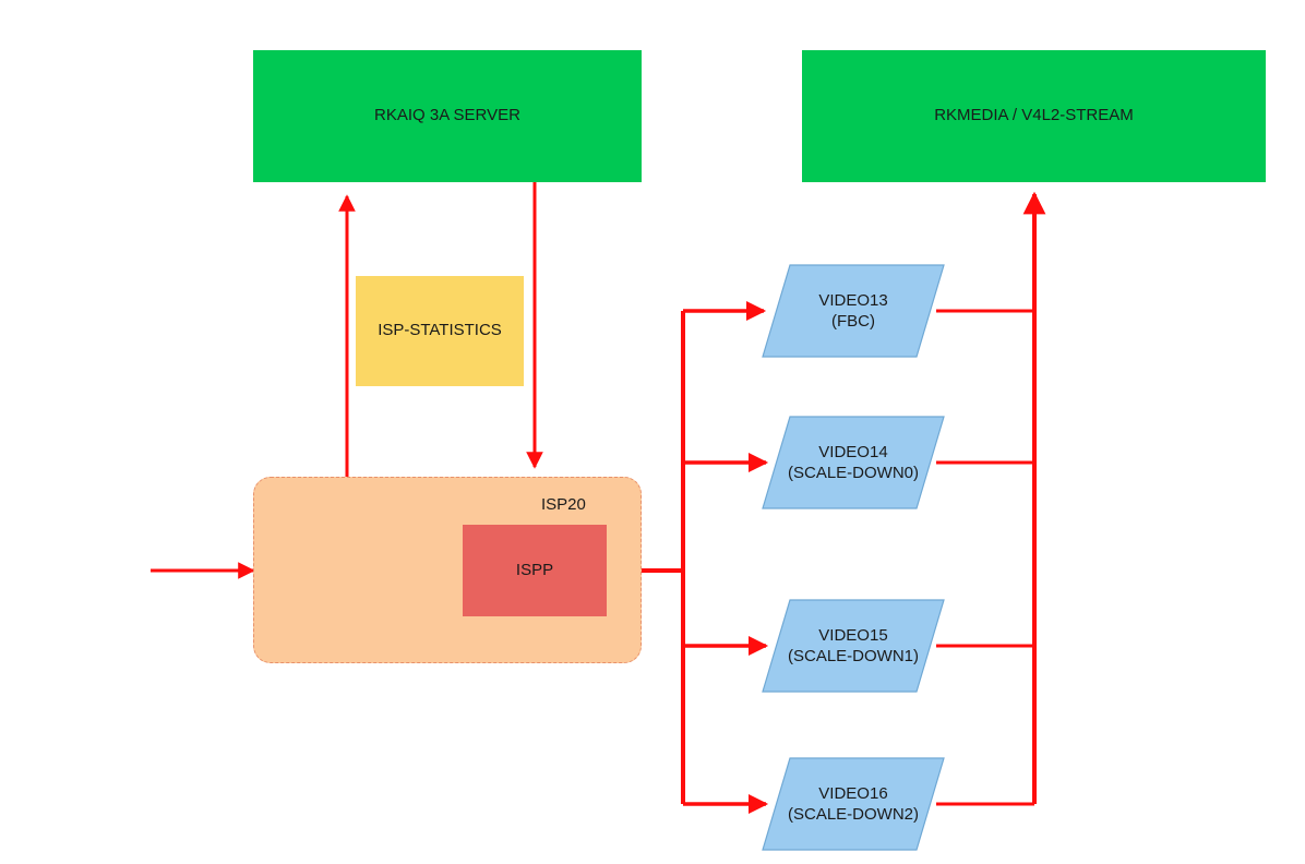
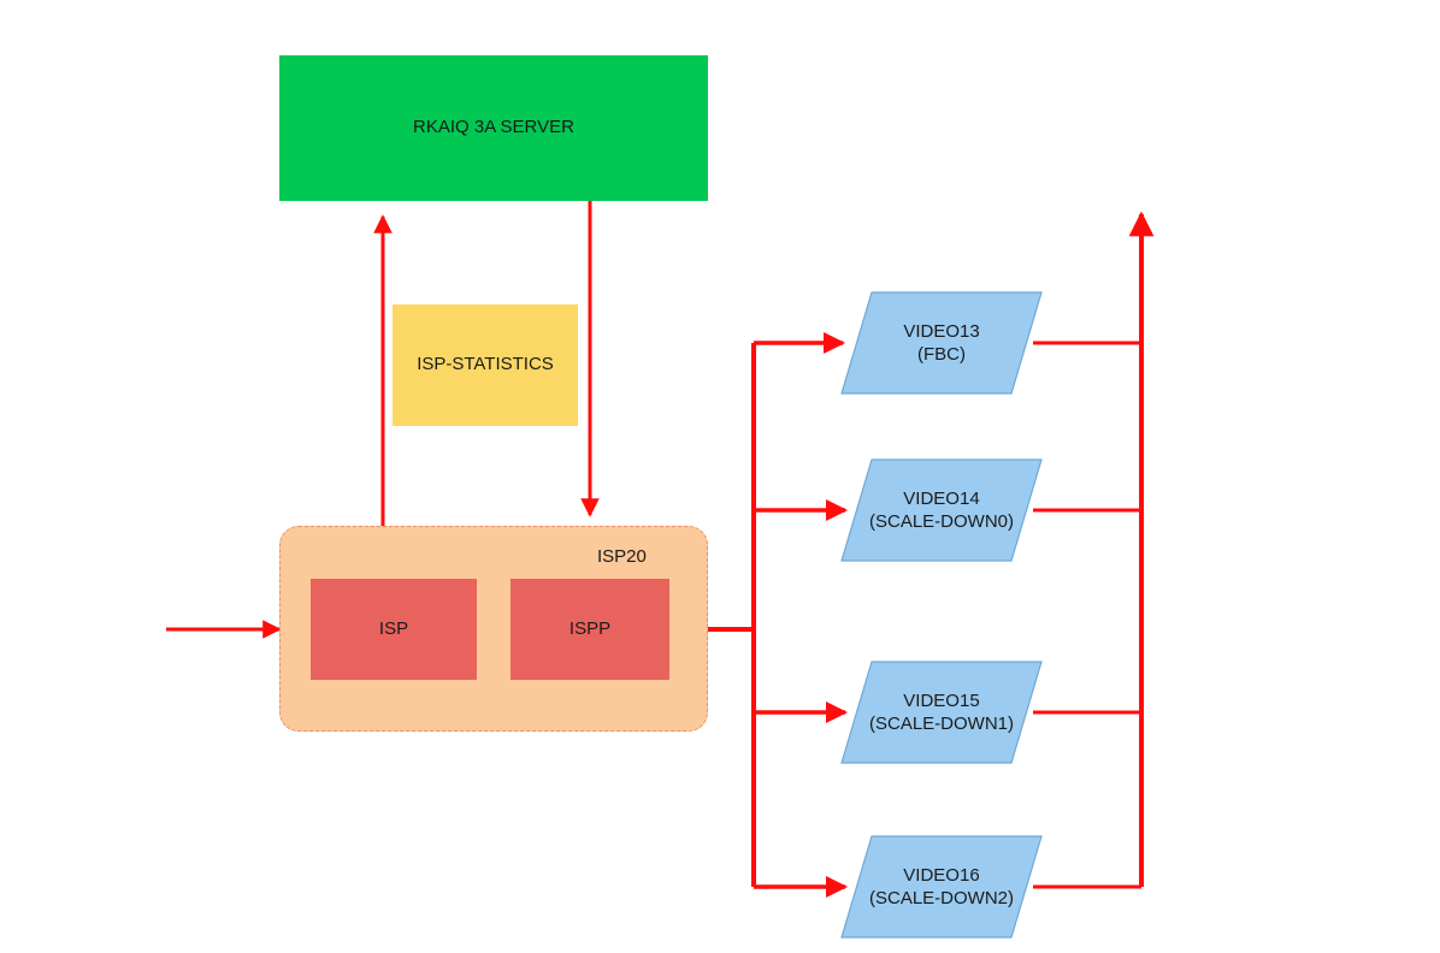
  RKAIQ 3A SERVER
- RKMEDIA / V4L2-STREAM
  ISP-STATISTICS
  ISP20
+ ISP
  ISPP
  VIDEO13
  (FBC)
  VIDEO14
  (SCALE-DOWN0)
  VIDEO15
  (SCALE-DOWN1)
  VIDEO16
  (SCALE-DOWN2)
